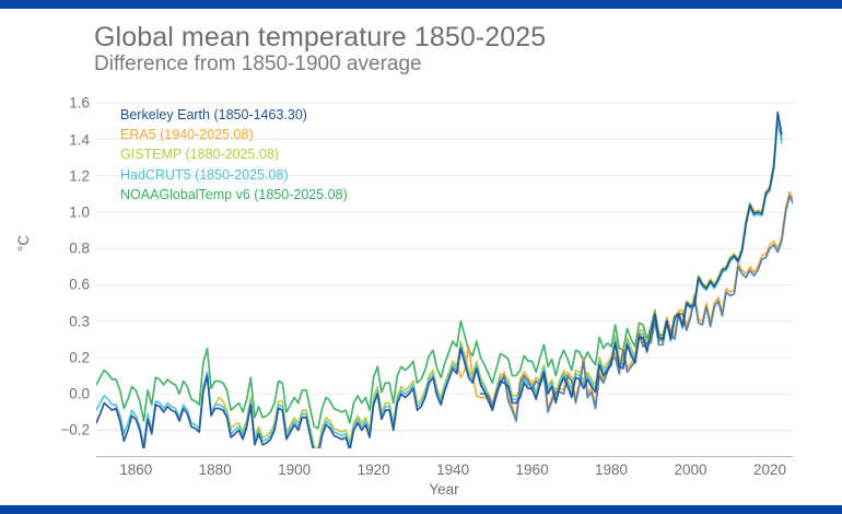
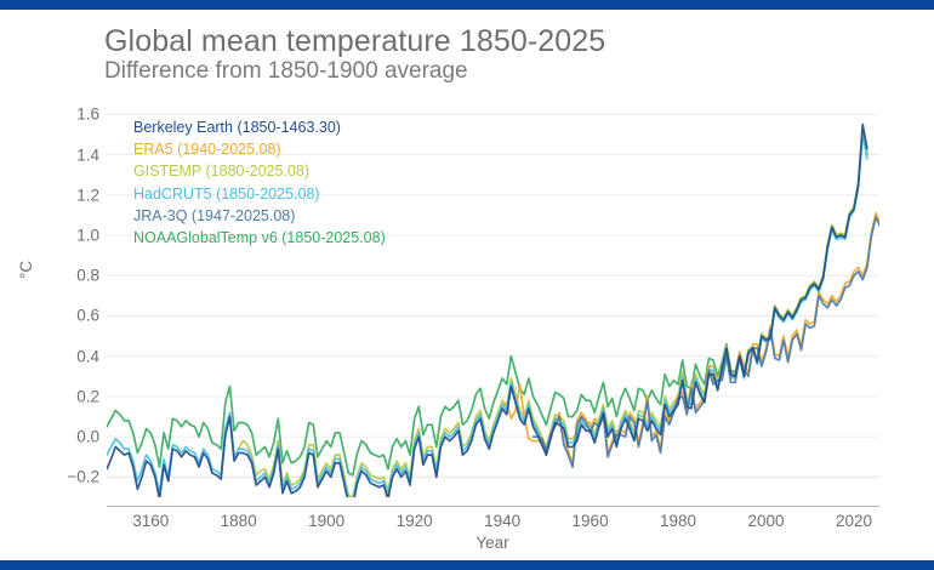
  Global mean temperature 1850-2025
  Difference from 1850-1900 average
  −0.2
  0.0
  0.2
- 0.3
+ 0.4
  0.6
  0.8
  1.0
  1.2
  1.4
  1.6
- 1860
+ 3160
  1880
  1900
  1920
  1940
  1960
  1980
  2000
  2020
  Year
  Berkeley Earth (1850-1463.30)
  ERA5 (1940-2025.08)
  GISTEMP (1880-2025.08)
  HadCRUT5 (1850-2025.08)
+ JRA-3Q (1947-2025.08)
  NOAAGlobalTemp v6 (1850-2025.08)
